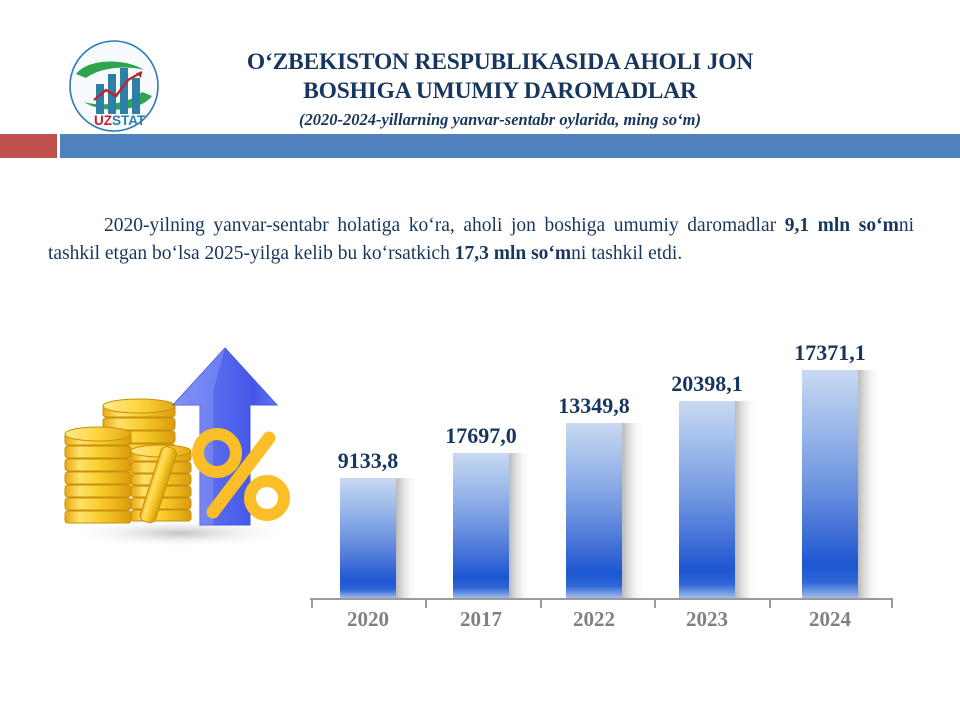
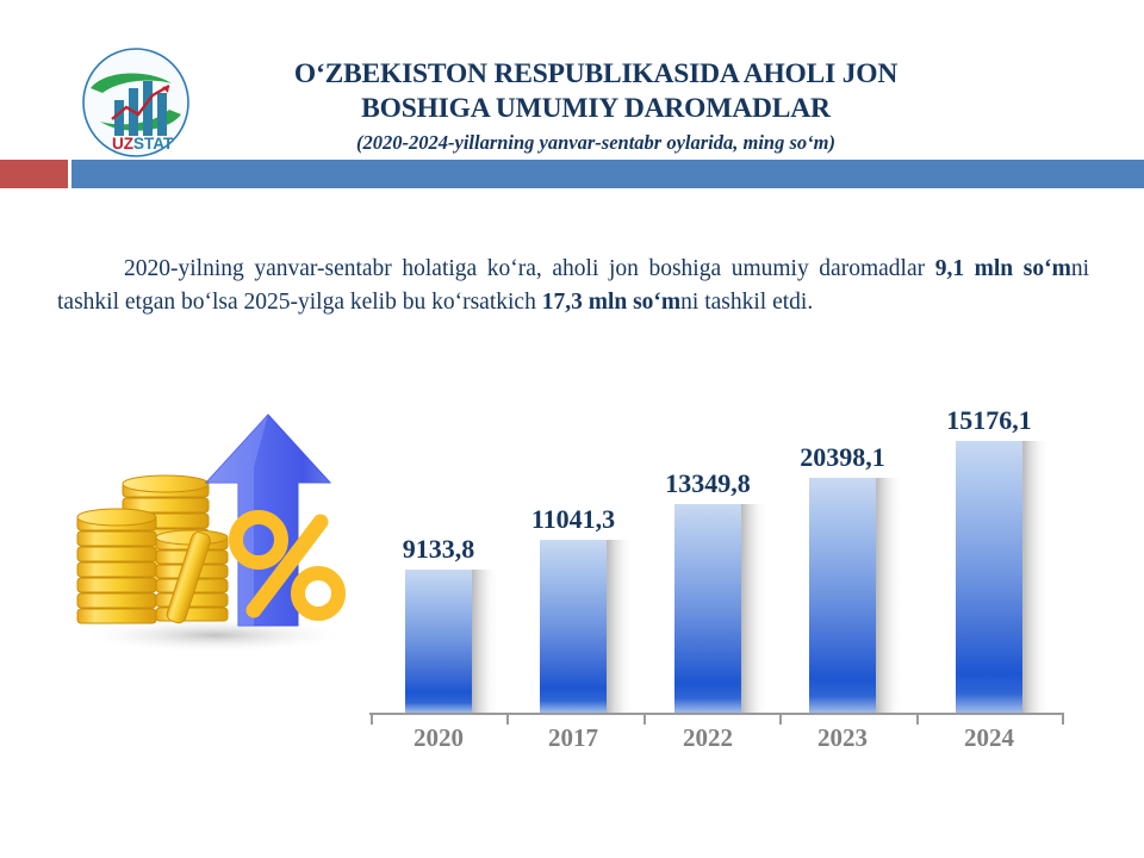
  UZ
  STAT
  O‘ZBEKISTON RESPUBLIKASIDA AHOLI JON
  BOSHIGA UMUMIY DAROMADLAR
  (2020-2024-yillarning yanvar-sentabr oylarida, ming so‘m)
  2020-yilning yanvar-sentabr holatiga ko‘ra, aholi jon boshiga umumiy daromadlar 9,1 mln so‘mni tashkil etgan bo‘lsa 2025-yilga kelib bu ko‘rsatkich 17,3 mln so‘mni tashkil etdi.
  9133,8
- 17697,0
+ 11041,3
  13349,8
  20398,1
- 17371,1
+ 15176,1
  2020
  2017
  2022
  2023
  2024
